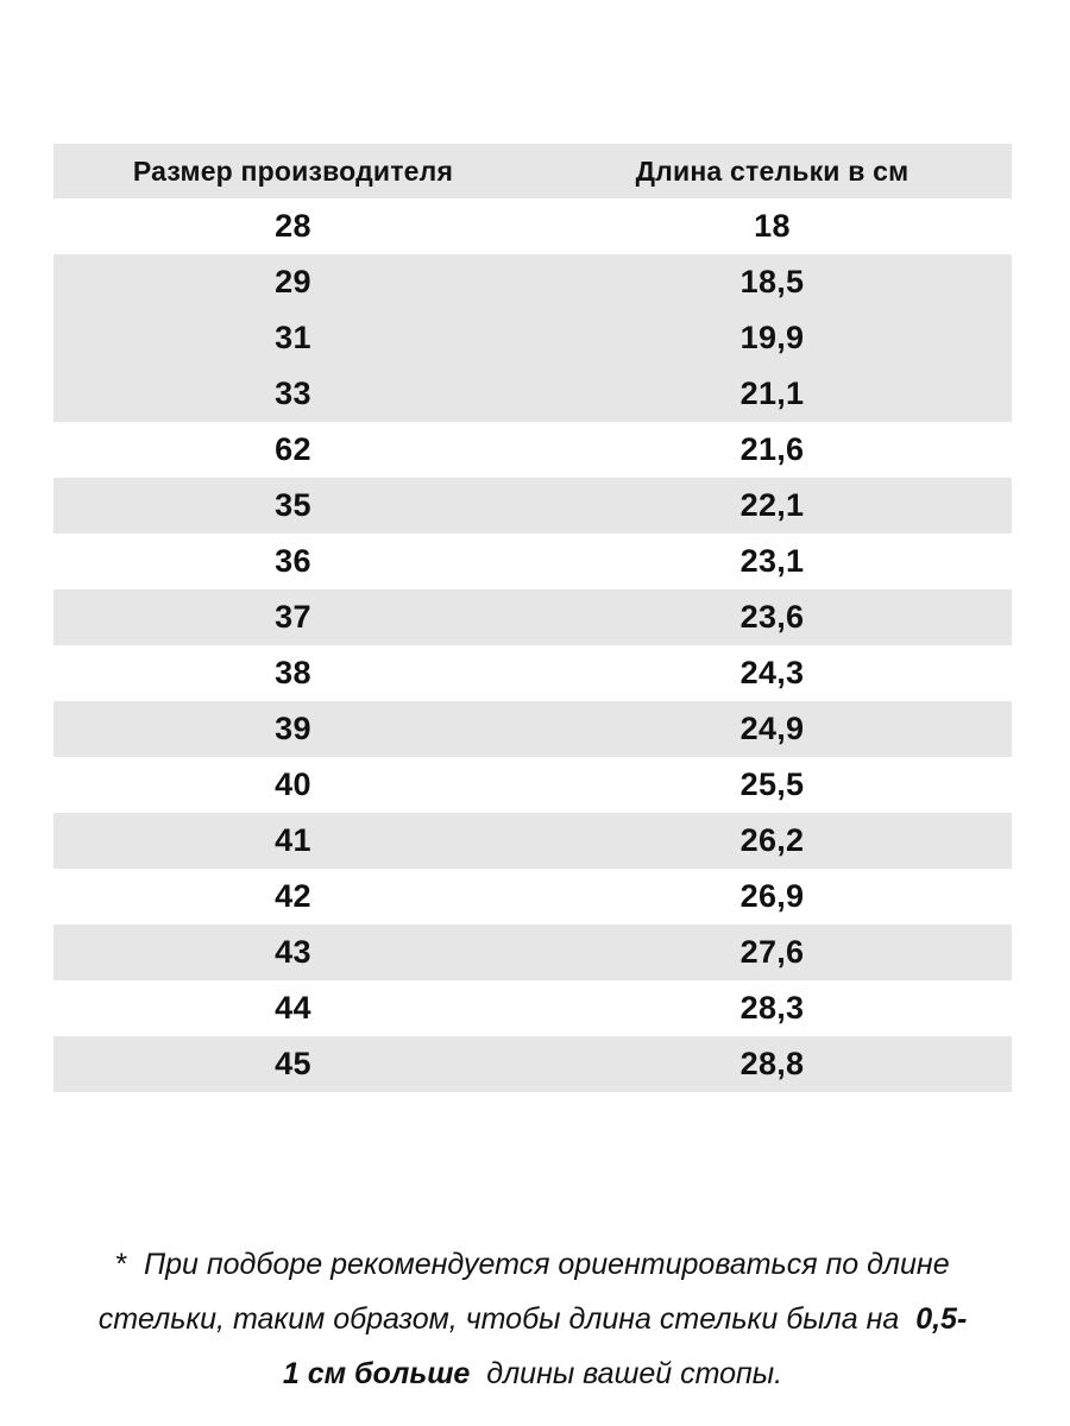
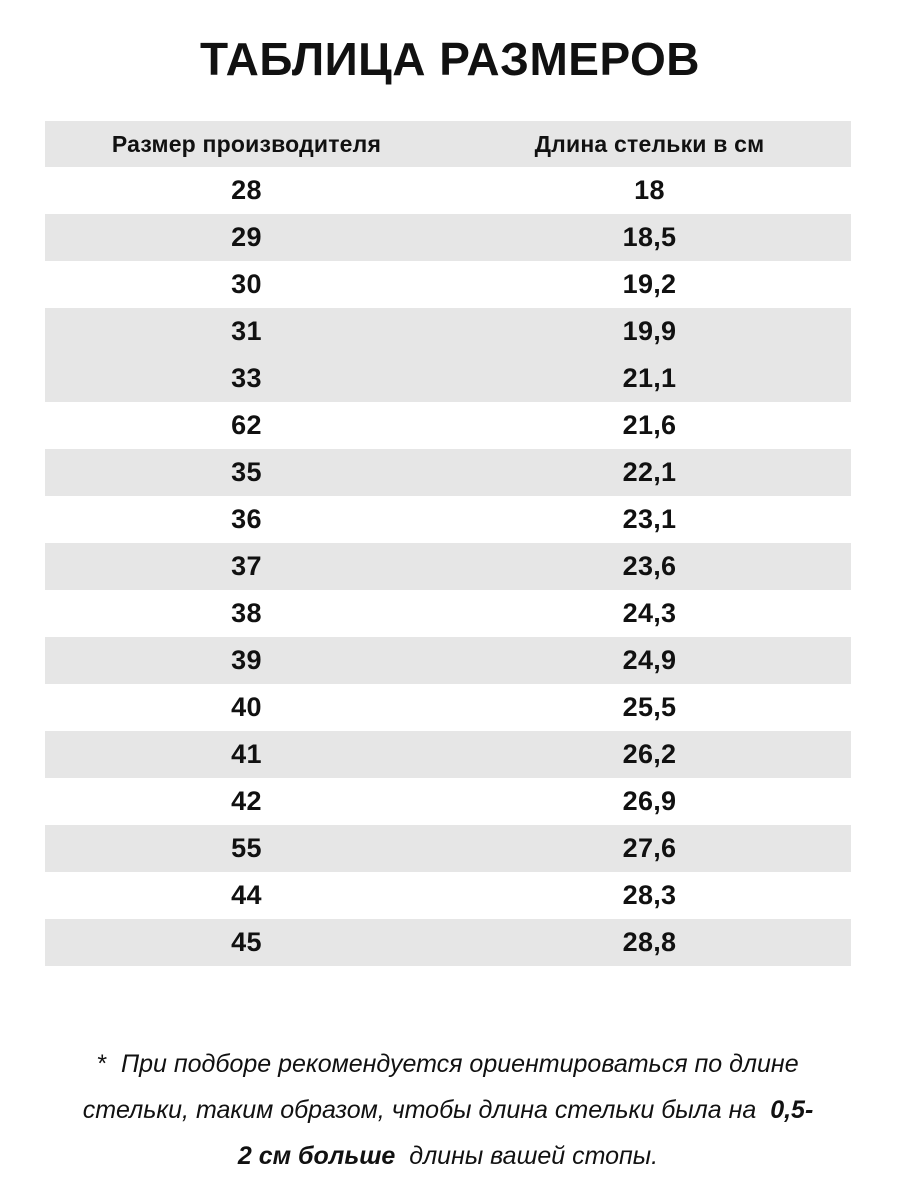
+ ТАБЛИЦА РАЗМЕРОВ
  Размер производителя	Длина стельки в см
  28	18
  29	18,5
+ 30	19,2
  31	19,9
  33	21,1
  62	21,6
  35	22,1
  36	23,1
  37	23,6
  38	24,3
  39	24,9
  40	25,5
  41	26,2
  42	26,9
- 43	27,6
+ 55	27,6
  44	28,3
  45	28,8
  * При подборе рекомендуется ориентироваться по длине
  стельки, таким образом, чтобы длина стельки была на 0,5-
- 1 см больше длины вашей стопы.
+ 2 см больше длины вашей стопы.
